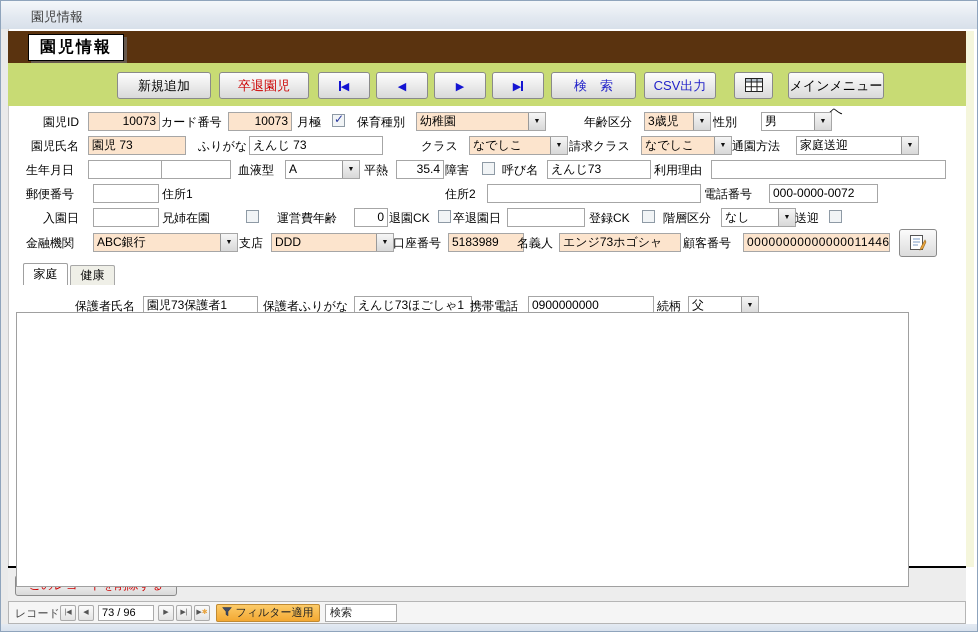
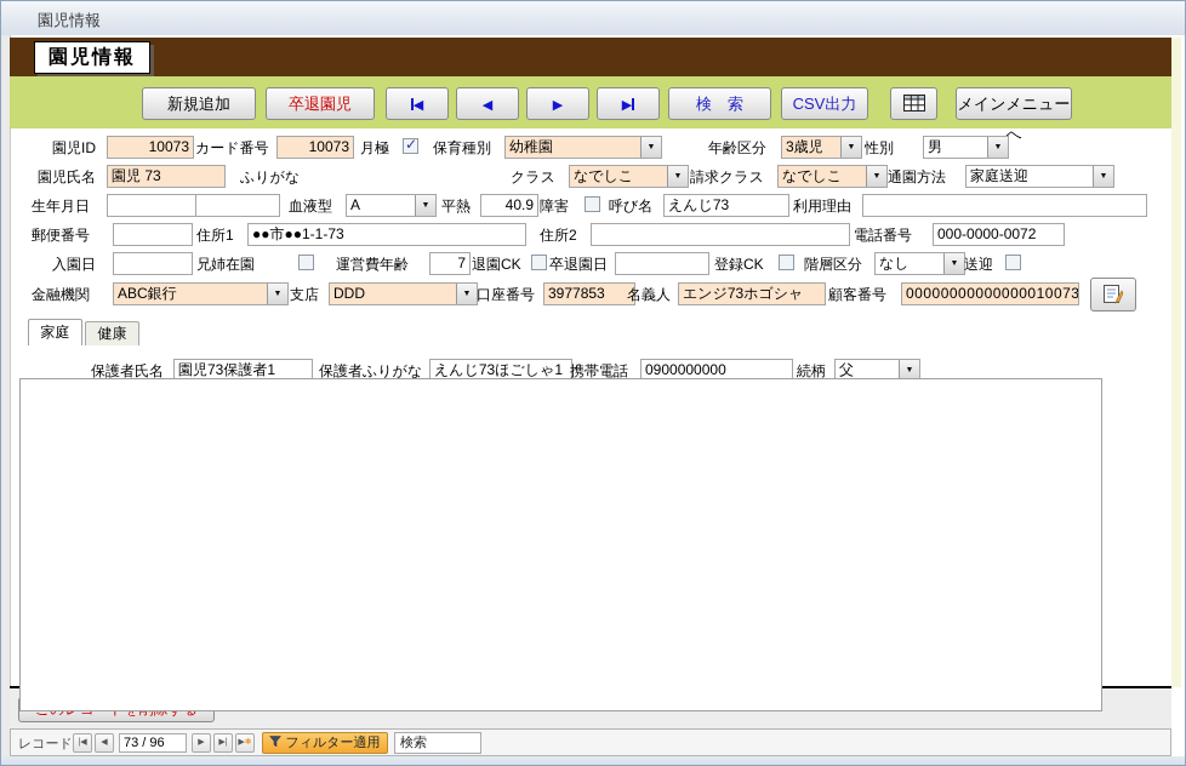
  園児情報
  園児情報
  新規追加
  卒退園児
  ◀
  ◀
  ▶
  ▶
  検 索
  CSV出力
  メインメニューへ
  園児ID
  10073
  カード番号
  10073
  月極
  保育種別
  幼稚園
  年齢区分
  3歳児
  性別
  男
  園児氏名
  園児 73
  ふりがな
- えんじ 73
  クラス
  なでしこ
  請求クラス
  なでしこ
  通園方法
  家庭送迎
  生年月日
  血液型
  A
  平熱
- 35.4
+ 40.9
  障害
  呼び名
  えんじ73
  利用理由
  郵便番号
  住所1
+ ●●市●●1-1-73
  住所2
  電話番号
  000-0000-0072
  入園日
  兄姉在園
  運営費年齢
- 0
+ 7
  退園CK
  卒退園日
  登録CK
  階層区分
  なし
  送迎
  金融機関
  ABC銀行
  支店
  DDD
  口座番号
- 5183989
+ 3977853
  名義人
  エンジ73ホゴシャ
  顧客番号
- 00000000000000011446
+ 00000000000000010073
  家庭
  健康
  保護者氏名
  園児73保護者1
  保護者ふりがな
  えんじ73ほごしゃ1
  携帯電話
  0900000000
  続柄
  父
  レコード
  73 / 96
  フィルター適用
  検索
